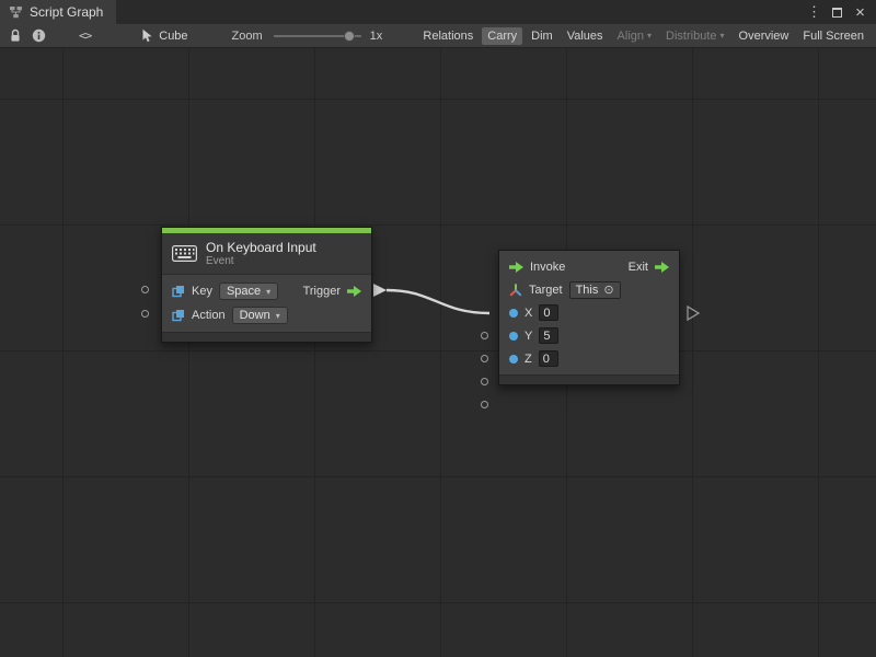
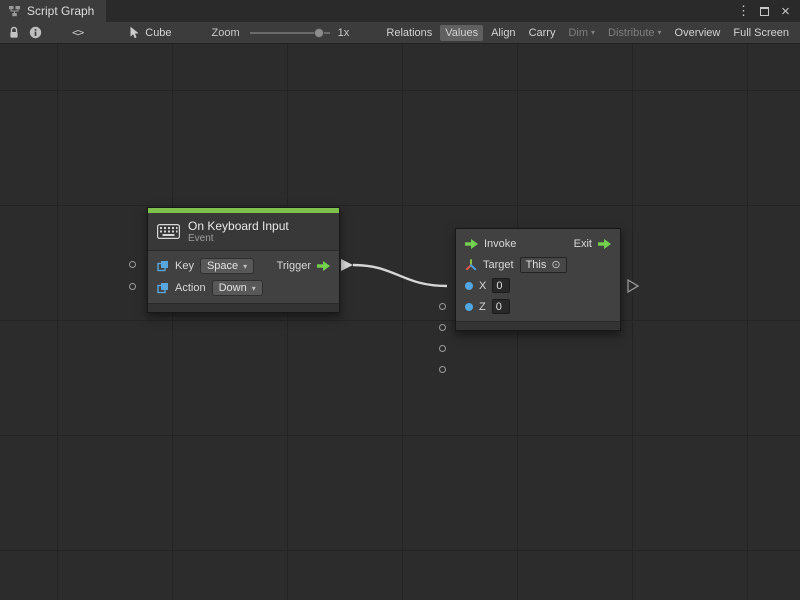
  Script Graph
  ⋮
  ×
  <>
  Cube
  Zoom
  1x
  Relations
- Carry
+ Values
- Dim
+ Align
- Values
+ Carry
- Align
+ Dim
  ▾
  Distribute
  ▾
  Overview
  Full Screen
  On Keyboard Input
  Event
  Key
  Space
  ▾
  Trigger
  Action
  Down
  ▾
  Invoke
  Exit
  Target
  This
  ⊙
  X
  0
- Y
- 5
  Z
  0
